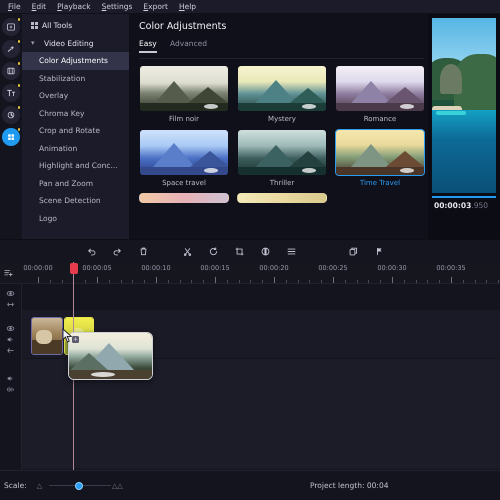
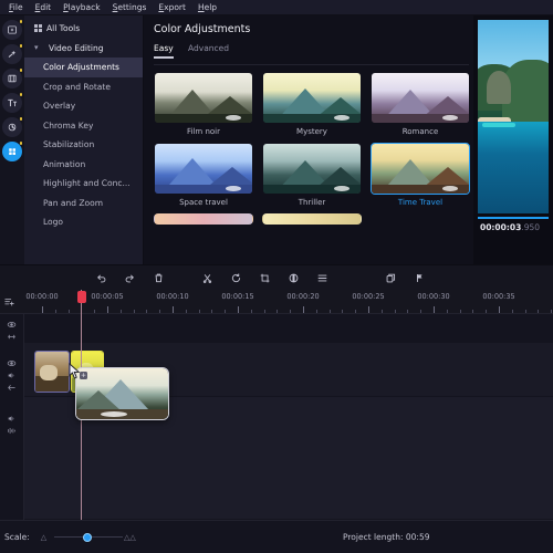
  File
  Edit
  Playback
  Settings
  Export
  Help
  All Tools
  ▾
  Video Editing
  Color Adjustments
- Stabilization
+ Crop and Rotate
  Overlay
  Chroma Key
- Crop and Rotate
+ Stabilization
  Animation
  Highlight and Conc...
  Pan and Zoom
- Scene Detection
  Logo
  Color Adjustments
  Easy
  Advanced
  Film noir
  Mystery
  Romance
  Space travel
  Thriller
  Time Travel
  00:00:03.950
  00:00:00
  00:00:05
  00:00:10
  00:00:15
  00:00:20
  00:00:25
  00:00:30
  00:00:35
  Scale:
  △
  △△
- Project length: 00:04
+ Project length: 00:59
